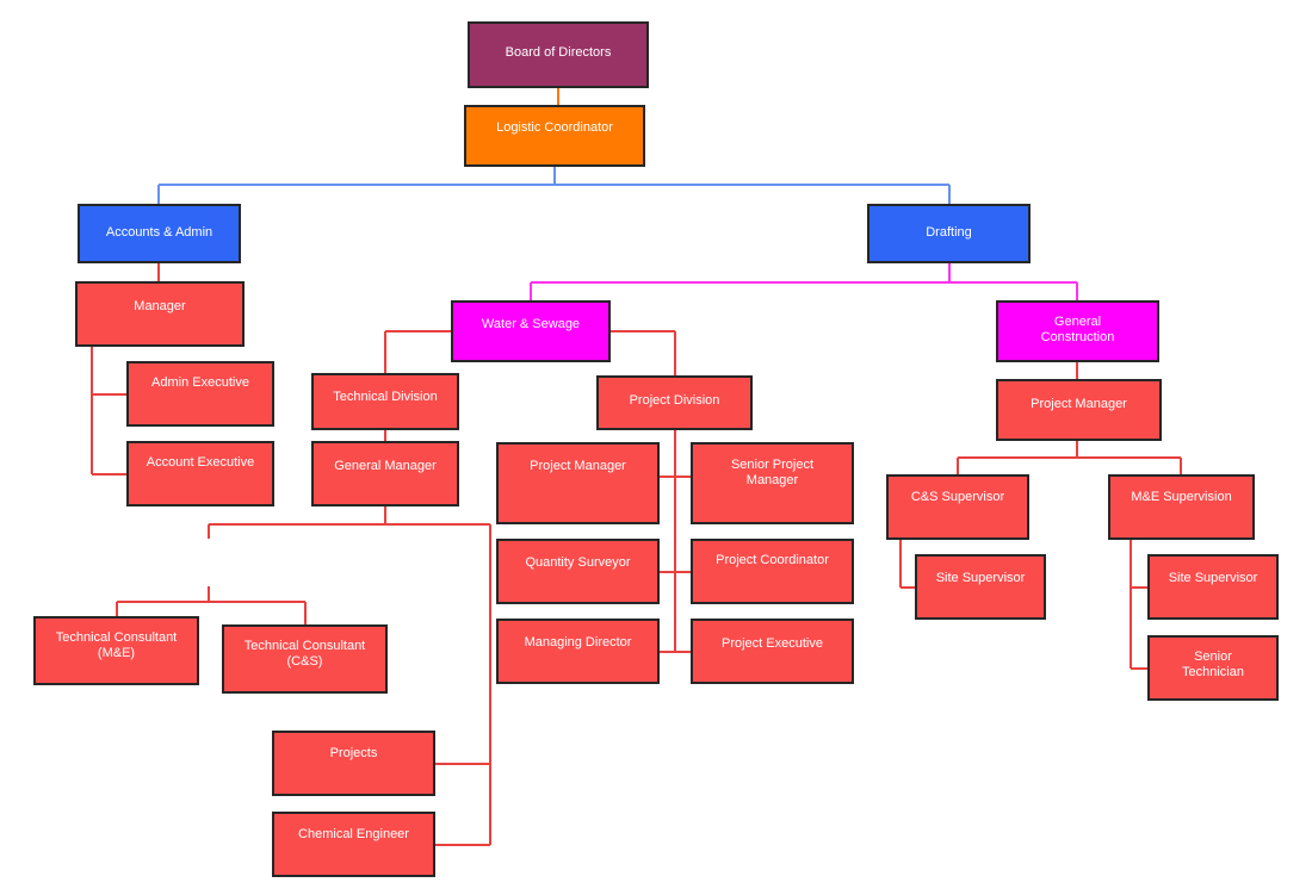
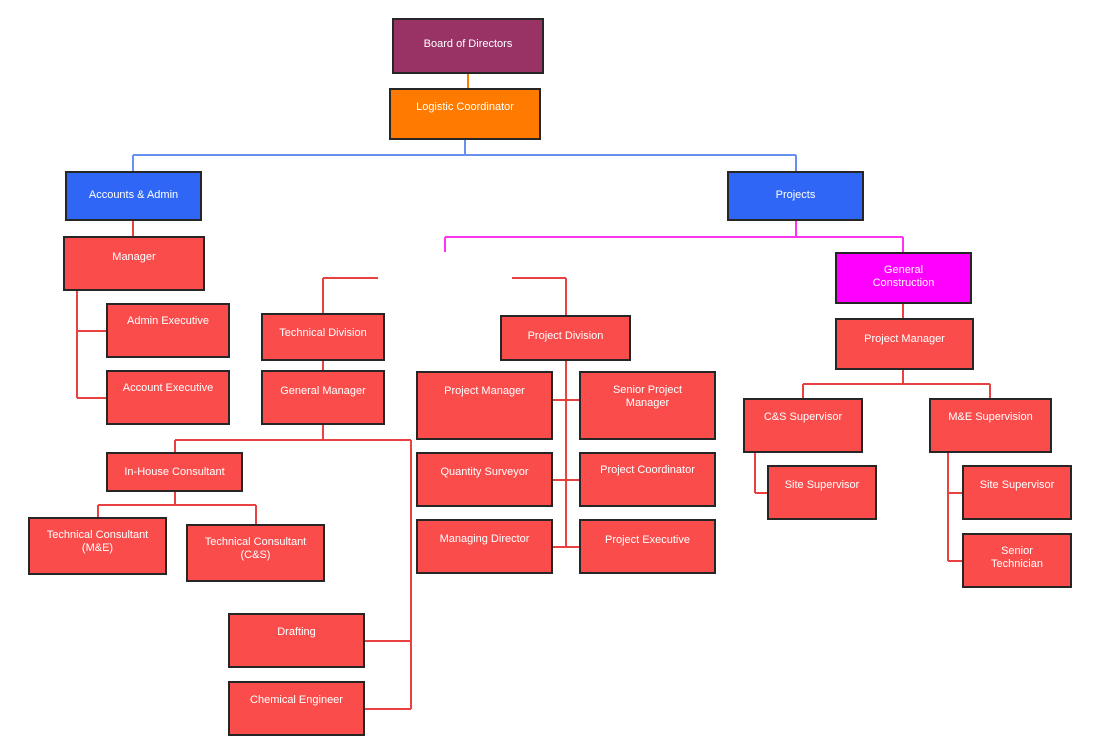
  Board of Directors
  Logistic Coordinator
  Accounts & Admin
- Drafting
+ Projects
  Manager
- Water & Sewage
  General
  Construction
  Admin Executive
  Technical Division
  Project Division
  Project Manager
  Account Executive
  General Manager
  Project Manager
  Senior Project
  Manager
  C&S Supervisor
  M&E Supervision
+ In-House Consultant
  Quantity Surveyor
  Project Coordinator
  Site Supervisor
  Site Supervisor
  Technical Consultant
  (M&E)
  Managing Director
  Project Executive
  Technical Consultant
  (C&S)
  Senior
  Technician
- Projects
+ Drafting
  Chemical Engineer
